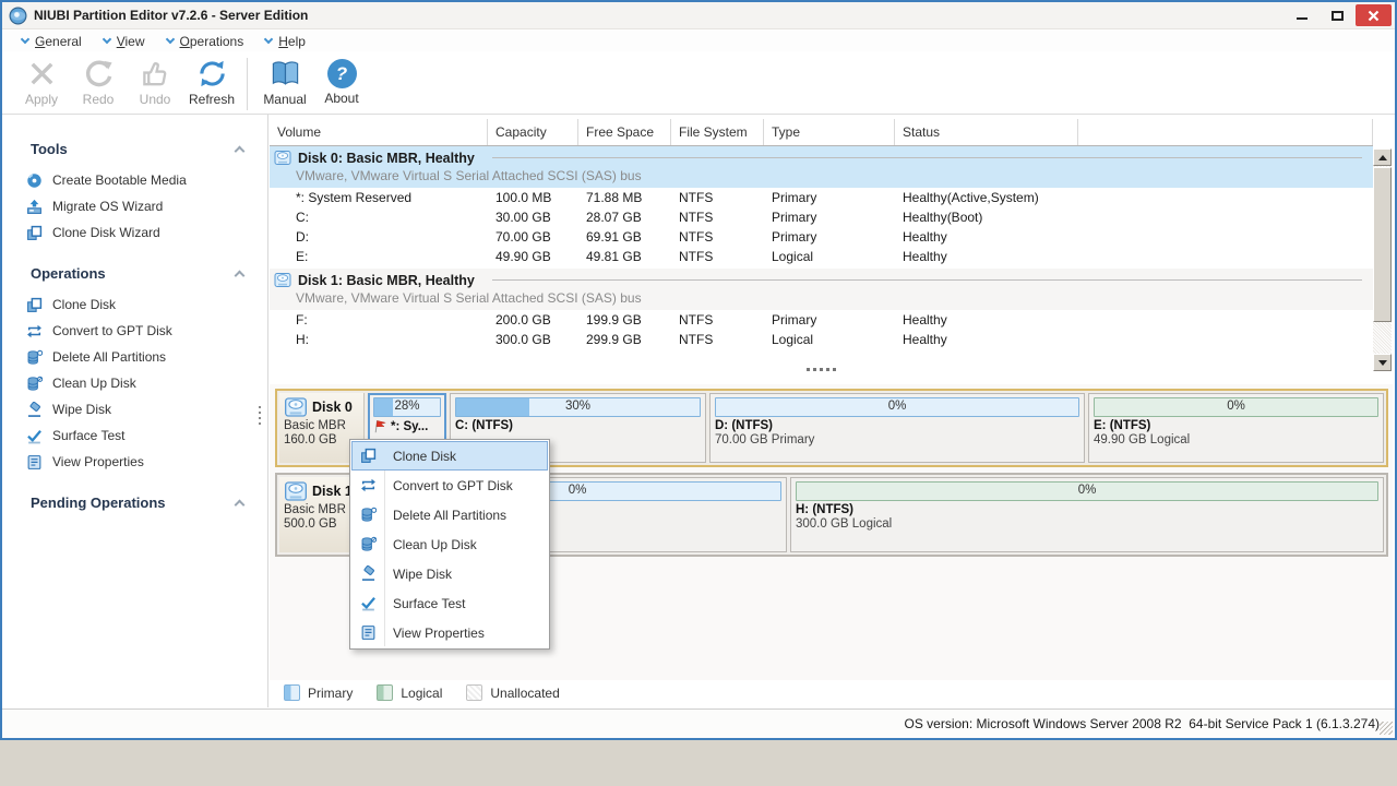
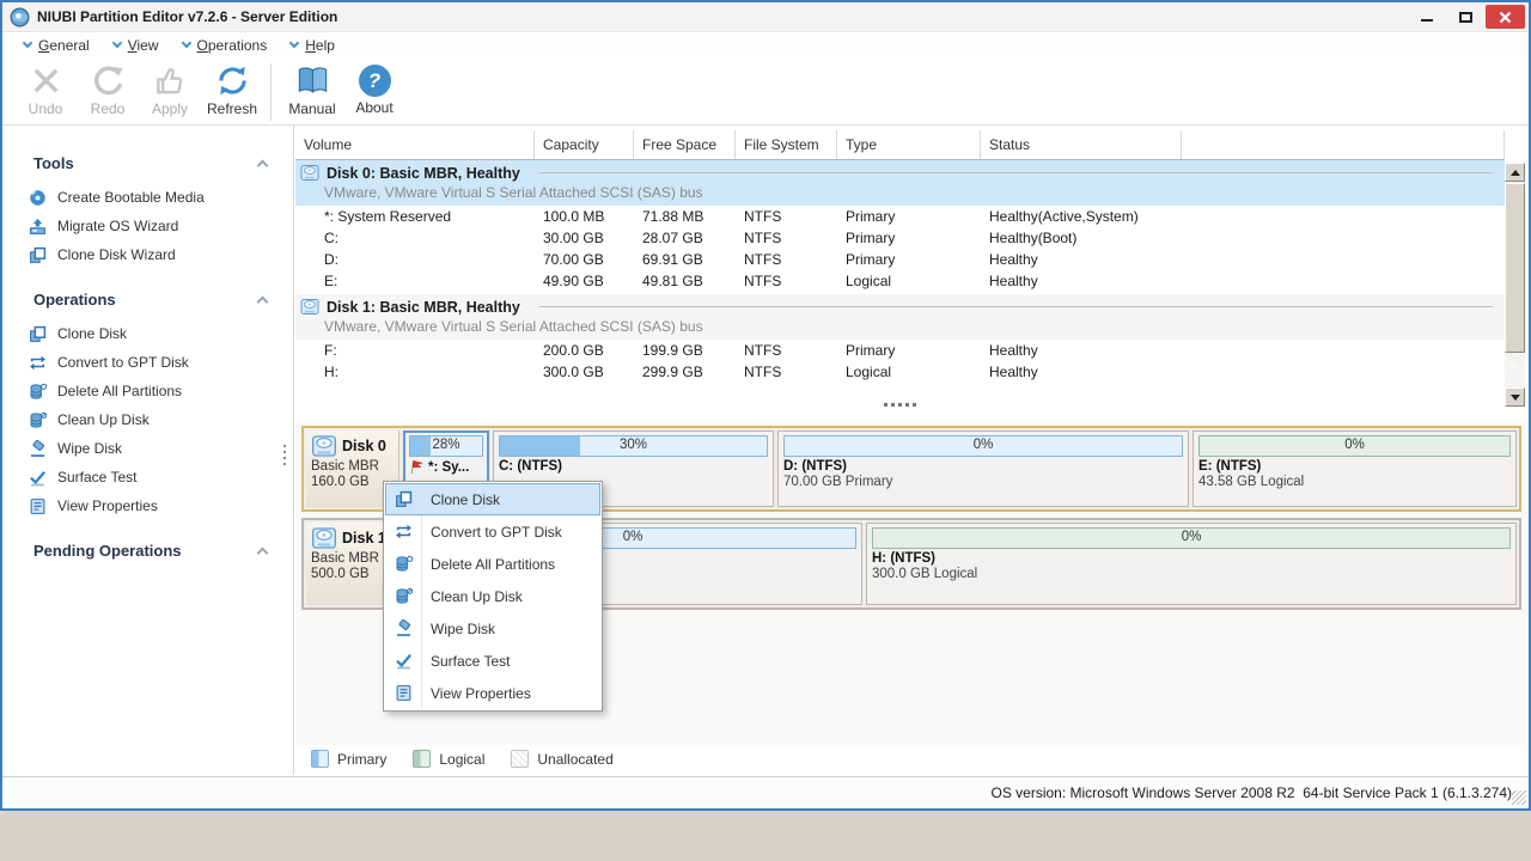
  NIUBI Partition Editor v7.2.6 - Server Edition
  General
  View
  Operations
  Help
- Apply
+ Undo
  Redo
- Undo
+ Apply
  Refresh
  Manual
  ?
  About
  Tools
  Create Bootable Media
  Migrate OS Wizard
  Clone Disk Wizard
  Operations
  Clone Disk
  Convert to GPT Disk
  Delete All Partitions
  Clean Up Disk
  Wipe Disk
  Surface Test
  View Properties
  Pending Operations
  Volume
  Capacity
  Free Space
  File System
  Type
  Status
  Disk 0: Basic MBR, Healthy
  VMware, VMware Virtual S Serial Attached SCSI (SAS) bus
  *: System Reserved
  100.0 MB
  71.88 MB
  NTFS
  Primary
  Healthy(Active,System)
  C:
  30.00 GB
  28.07 GB
  NTFS
  Primary
  Healthy(Boot)
  D:
  70.00 GB
  69.91 GB
  NTFS
  Primary
  Healthy
  E:
  49.90 GB
  49.81 GB
  NTFS
  Logical
  Healthy
  Disk 1: Basic MBR, Healthy
  VMware, VMware Virtual S Serial Attached SCSI (SAS) bus
  F:
  200.0 GB
  199.9 GB
  NTFS
  Primary
  Healthy
  H:
  300.0 GB
  299.9 GB
  NTFS
  Logical
  Healthy
  Disk 0
  Basic MBR
  160.0 GB
  28%
  *: Sy...
  30%
  C: (NTFS)
  0%
  D: (NTFS)
  70.00 GB Primary
  0%
  E: (NTFS)
- 49.90 GB Logical
+ 43.58 GB Logical
  Disk
  Basic MBR
  500.0 GB
  0%
  0%
  H: (NTFS)
  300.0 GB Logical
  Primary
  Logical
  Unallocated
  OS version: Microsoft Windows Server 2008 R2 64-bit Service Pack 1 (6.1.3.274)
  Clone Disk
  Convert to GPT Disk
  Delete All Partitions
  Clean Up Disk
  Wipe Disk
  Surface Test
  View Properties
